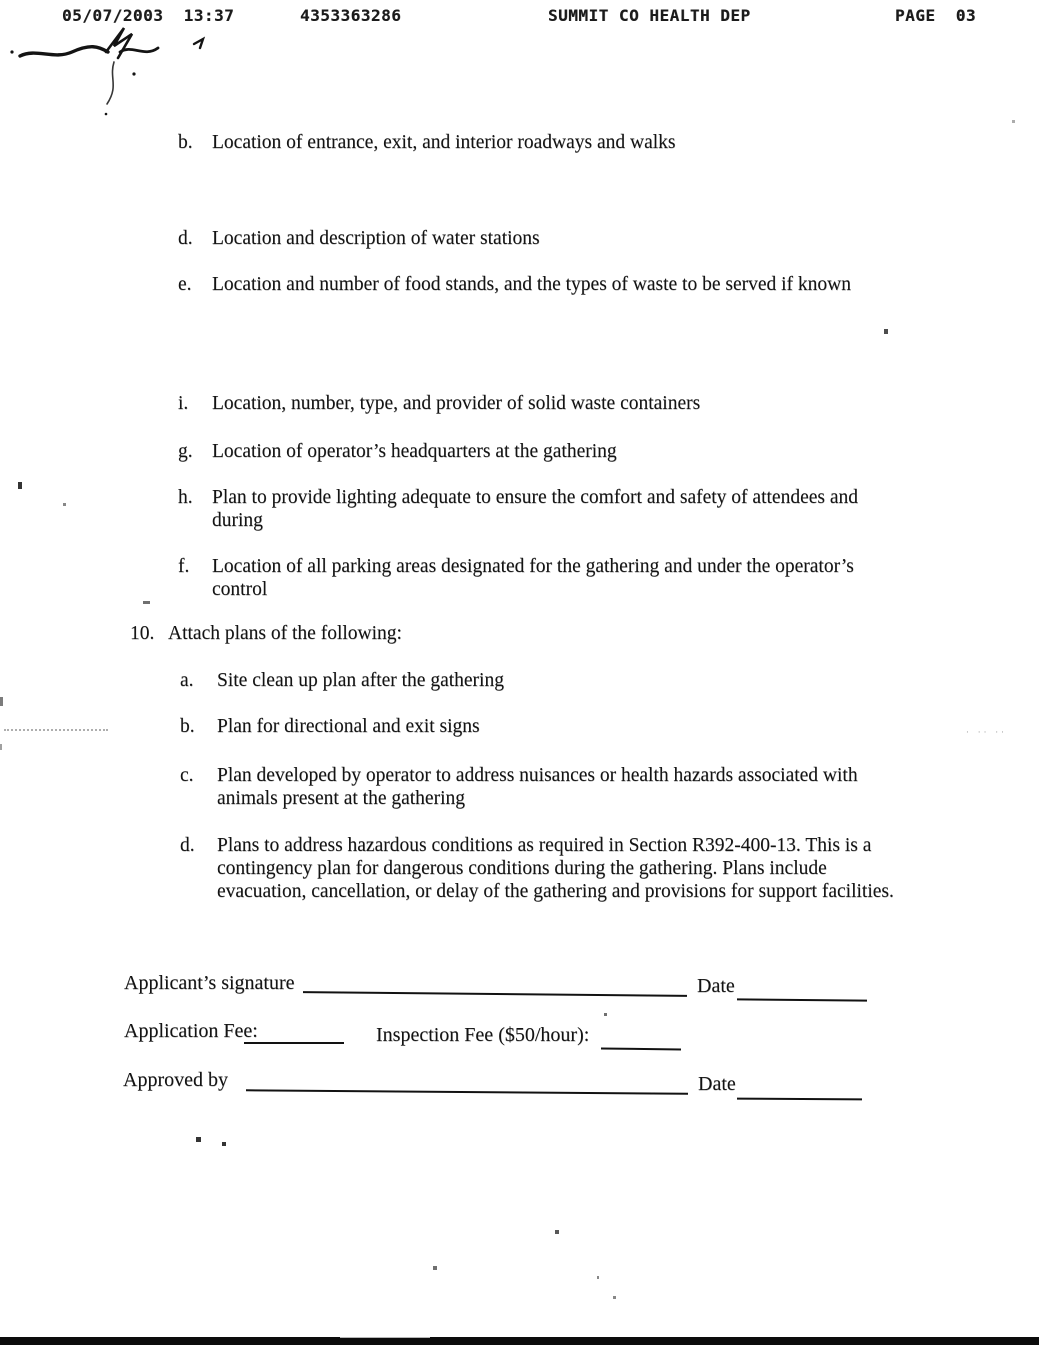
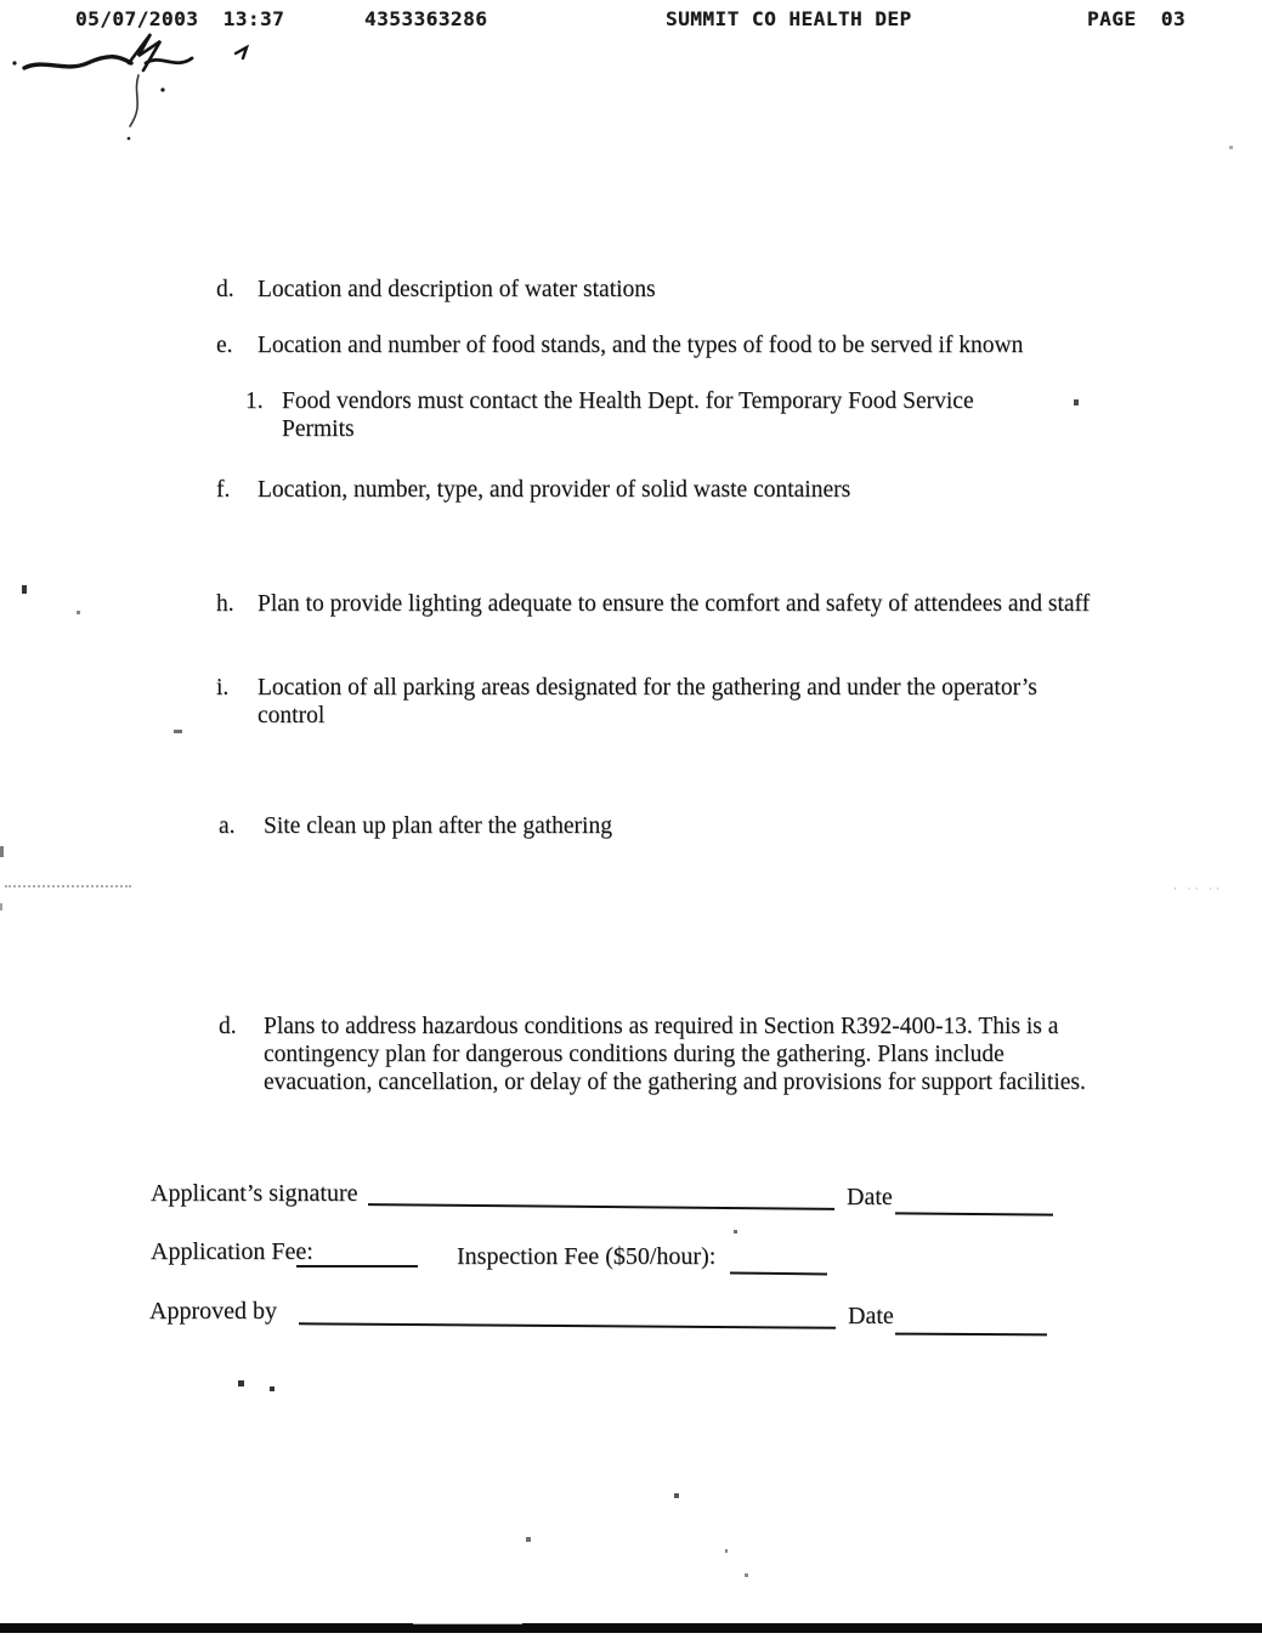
  05/07/2003 13:37
  4353363286
  SUMMIT CO HEALTH DEP
  PAGE 03
- b. Location of entrance, exit, and interior roadways and walks
  d. Location and description of water stations
- e. Location and number of food stands, and the types of waste to be served if known
+ e. Location and number of food stands, and the types of food to be served if known
+ 1. Food vendors must contact the Health Dept. for Temporary Food Service Permits
- i. Location, number, type, and provider of solid waste containers
+ f. Location, number, type, and provider of solid waste containers
- g. Location of operator’s headquarters at the gathering
- h. Plan to provide lighting adequate to ensure the comfort and safety of attendees and during
+ h. Plan to provide lighting adequate to ensure the comfort and safety of attendees and staff
- f. Location of all parking areas designated for the gathering and under the operator’s control
+ i. Location of all parking areas designated for the gathering and under the operator’s control
- 10. Attach plans of the following:
  a. Site clean up plan after the gathering
- b. Plan for directional and exit signs
- c. Plan developed by operator to address nuisances or health hazards associated with animals present at the gathering
  d. Plans to address hazardous conditions as required in Section R392-400-13. This is a contingency plan for dangerous conditions during the gathering. Plans include evacuation, cancellation, or delay of the gathering and provisions for support facilities.
  Applicant’s signature
  Date
  Application Fee:
  Inspection Fee ($50/hour):
  Approved by
  Date
  · ·· ··
